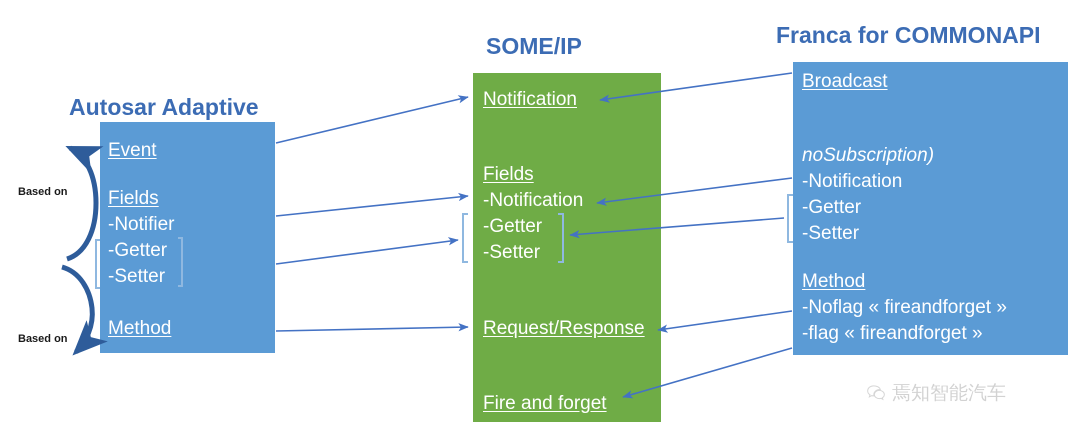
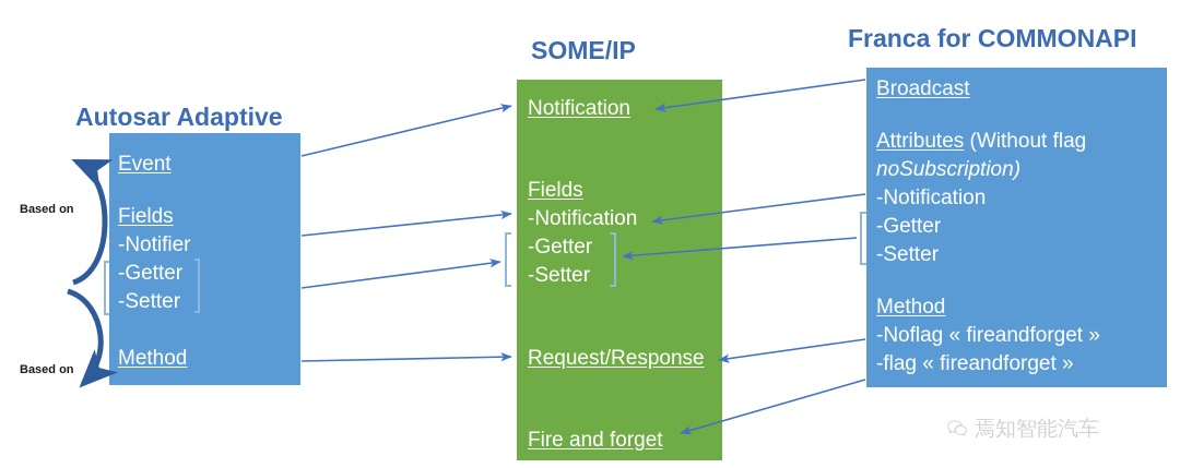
  Autosar Adaptive
  SOME/IP
  Franca for COMMONAPI
  Event
  Fields
  -Notifier
  -Getter
  -Setter
  Method
  Notification
  Fields
  -Notification
  -Getter
  -Setter
  Request/Response
  Fire and forget
  Broadcast
+ Attributes (Without flag
  noSubscription)
  -Notification
  -Getter
  -Setter
  Method
  -Noflag « fireandforget »
  -flag « fireandforget »
  Based on
  Based on
  焉知智能汽车
